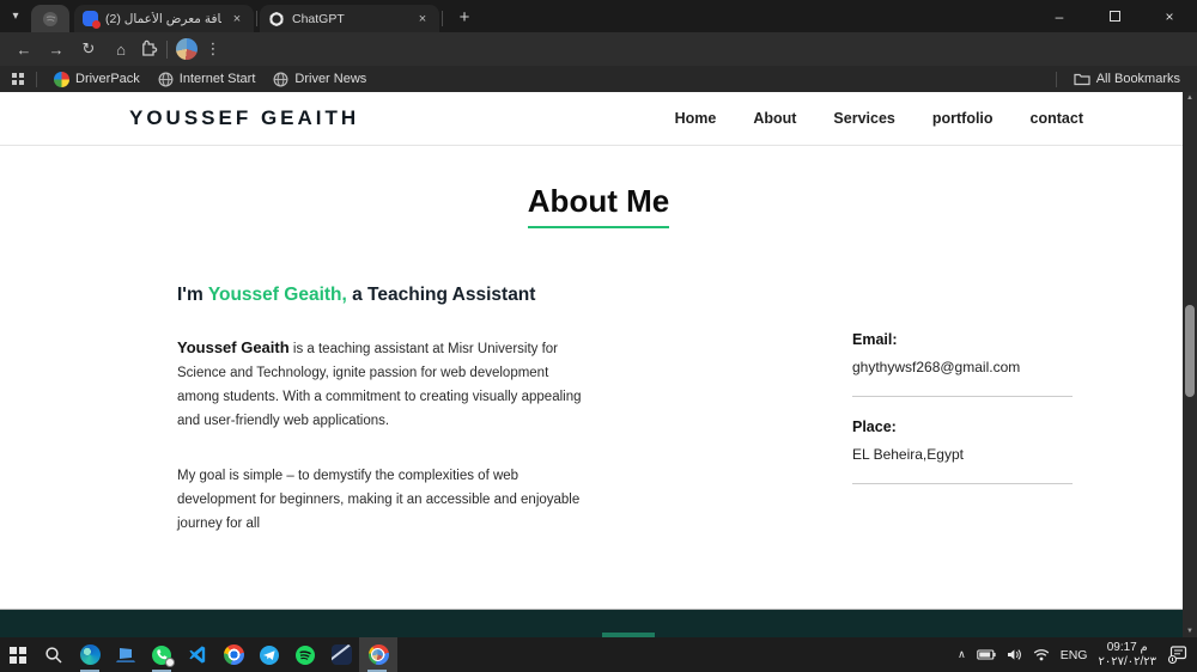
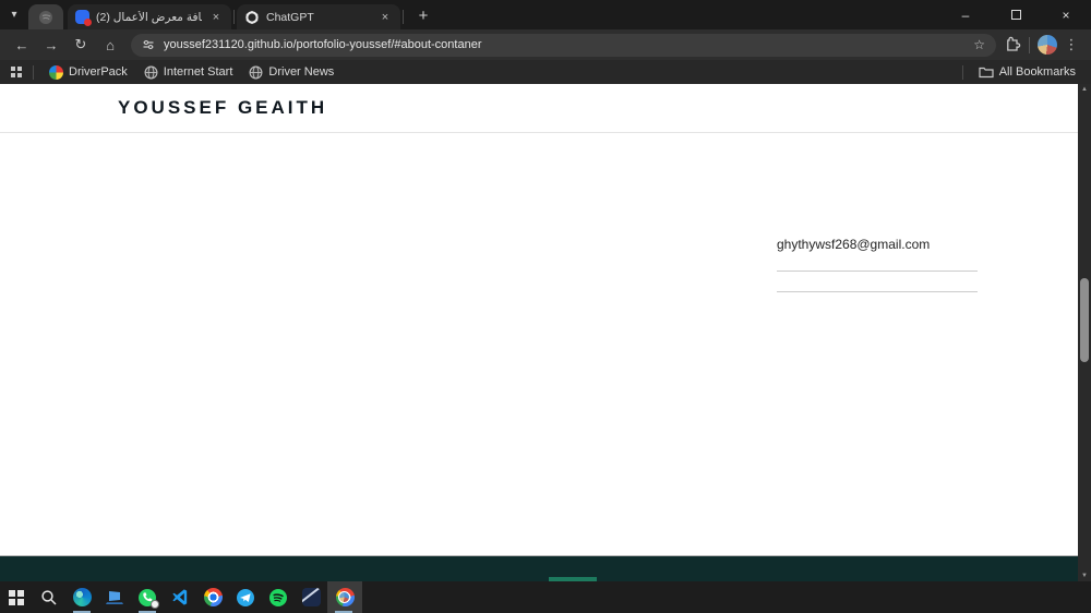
  ▾
  ×
  ChatGPT
  ×
  +
  –
  ×
  ←
  →
  ↻
  ⌂
+ youssef231120.github.io/portofolio-youssef/#about-contaner
+ ☆
  ⋮
  DriverPack
  Internet Start
  Driver News
  All Bookmarks
  YOUSSEF GEAITH
- Home
- About
- Services
- portfolio
- contact
- About Me
- I'm Youssef Geaith, a Teaching Assistant
- Youssef Geaith is a teaching assistant at Misr University for Science and Technology, ignite passion for web development among students. With a commitment to creating visually appealing and user-friendly web applications.
- My goal is simple – to demystify the complexities of web development for beginners, making it an accessible and enjoyable journey for all
- Email:
  ghythywsf268@gmail.com
- Place:
- EL Beheira,Egypt
- ∧
- ENG
- 09:17 م
- ٢٠٢٧/٠٢/٢٣
